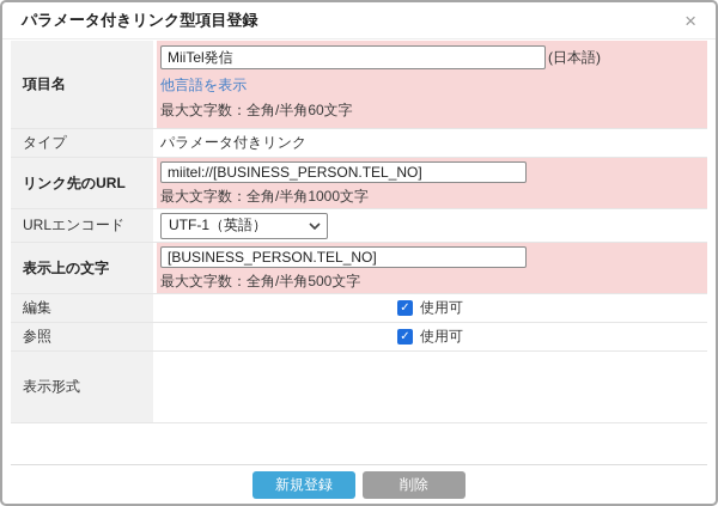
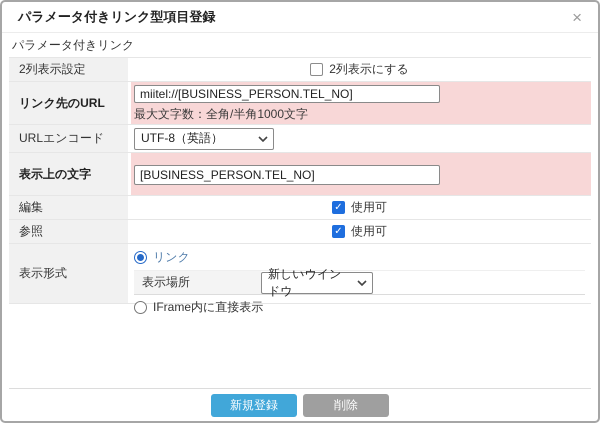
  パラメータ付きリンク型項目登録
  ×
- 項目名
- MiiTel発信
- (日本語)
- 他言語を表示
- 最大文字数：全角/半角60文字
- タイプ
  パラメータ付きリンク
+ 2列表示設定
+ 2列表示にする
  リンク先のURL
  miitel://[BUSINESS_PERSON.TEL_NO]
  最大文字数：全角/半角1000文字
  URLエンコード
- UTF-1（英語）
+ UTF-8（英語）
  表示上の文字
  [BUSINESS_PERSON.TEL_NO]
- 最大文字数：全角/半角500文字
  編集
  使用可
  参照
  使用可
  表示形式
+ リンク
+ 表示場所
+ 新しいウインドウ
+ IFrame内に直接表示
  新規登録
  削除
